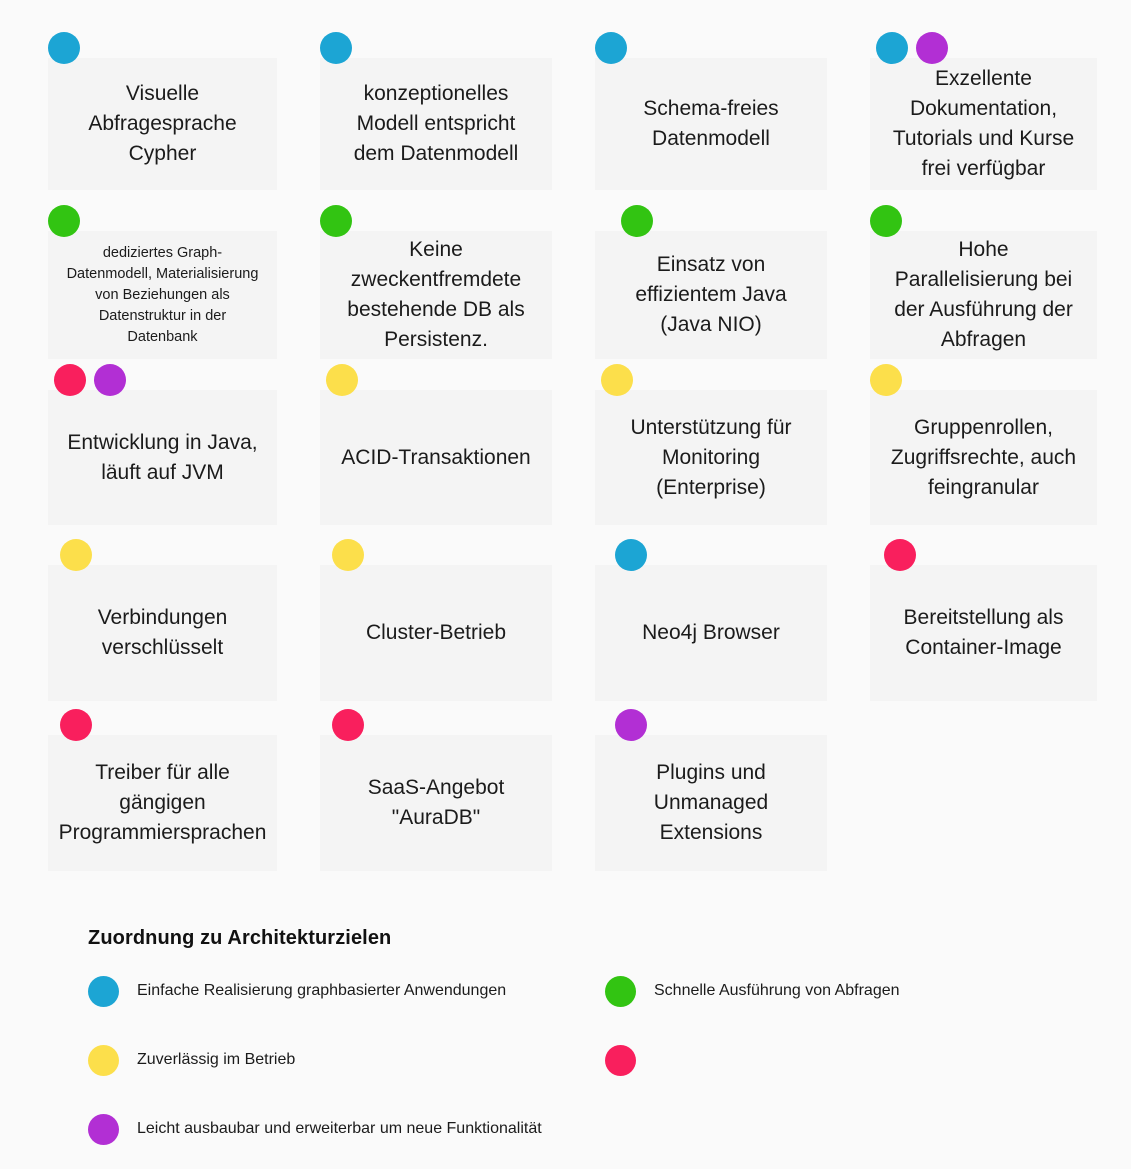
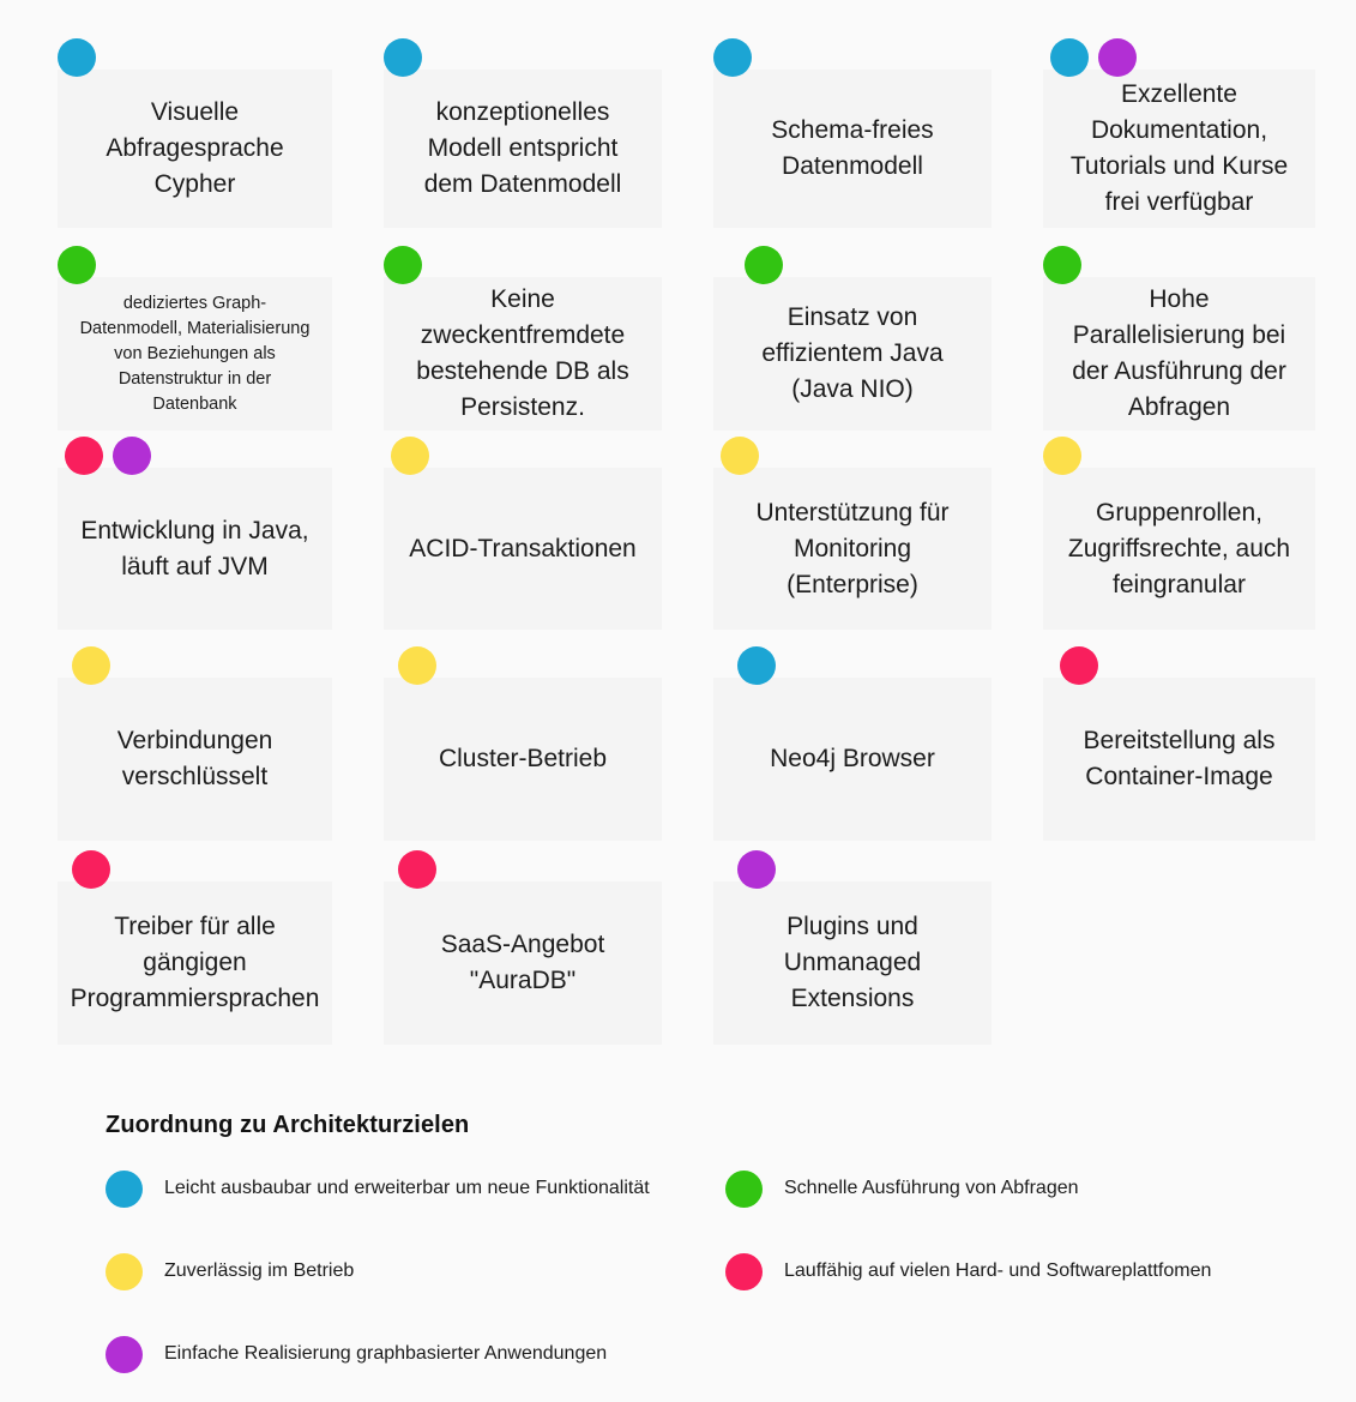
  Visuelle
  Abfragesprache
  Cypher
  konzeptionelles
  Modell entspricht
  dem Datenmodell
  Schema-freies
  Datenmodell
  Exzellente
  Dokumentation,
  Tutorials und Kurse
  frei verfügbar
  dediziertes Graph-
  Datenmodell, Materialisierung
  von Beziehungen als
  Datenstruktur in der
  Datenbank
  Keine
  zweckentfremdete
  bestehende DB als
  Persistenz.
  Einsatz von
  effizientem Java
  (Java NIO)
  Hohe
  Parallelisierung bei
  der Ausführung der
  Abfragen
  Entwicklung in Java,
  läuft auf JVM
  ACID-Transaktionen
  Unterstützung für
  Monitoring
  (Enterprise)
  Gruppenrollen,
  Zugriffsrechte, auch
  feingranular
  Verbindungen
  verschlüsselt
  Cluster-Betrieb
  Neo4j Browser
  Bereitstellung als
  Container-Image
  Treiber für alle
  gängigen
  Programmiersprachen
  SaaS-Angebot
  "AuraDB"
  Plugins und
  Unmanaged
  Extensions
  Zuordnung zu Architekturzielen
- Einfache Realisierung graphbasierter Anwendungen
+ Leicht ausbaubar und erweiterbar um neue Funktionalität
  Schnelle Ausführung von Abfragen
  Zuverlässig im Betrieb
+ Lauffähig auf vielen Hard- und Softwareplattfomen
- Leicht ausbaubar und erweiterbar um neue Funktionalität
+ Einfache Realisierung graphbasierter Anwendungen
